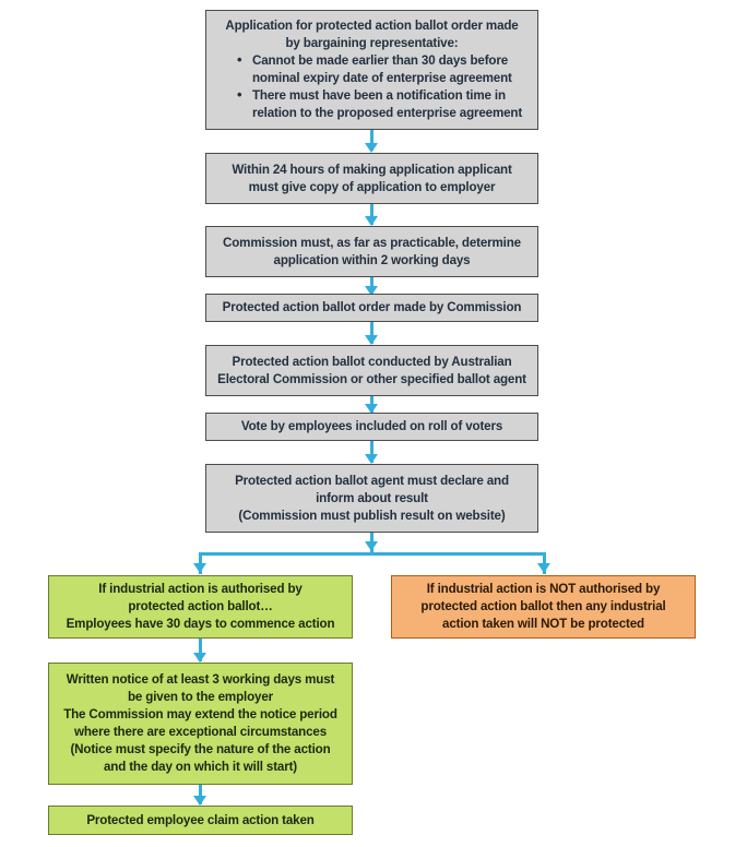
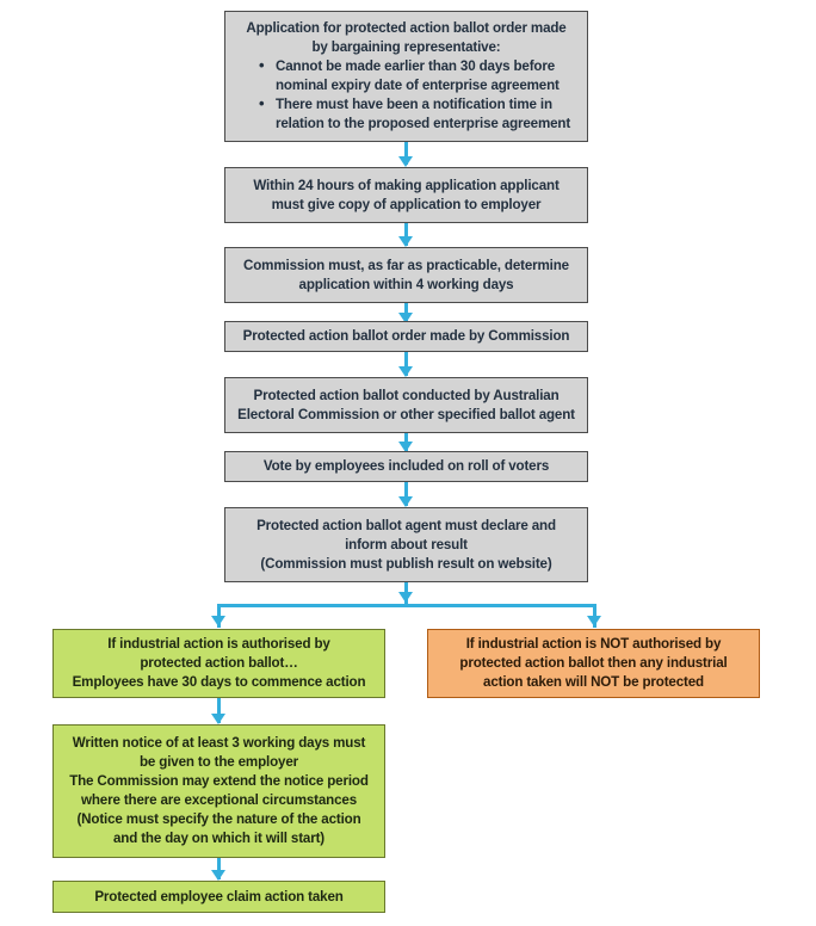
  Application for protected action ballot order made
  by bargaining representative:
  Cannot be made earlier than 30 days before nominal expiry date of enterprise agreement
  There must have been a notification time in relation to the proposed enterprise agreement
  Within 24 hours of making application applicant
  must give copy of application to employer
  Commission must, as far as practicable, determine
- application within 2 working days
+ application within 4 working days
  Protected action ballot order made by Commission
  Protected action ballot conducted by Australian
  Electoral Commission or other specified ballot agent
  Vote by employees included on roll of voters
  Protected action ballot agent must declare and
  inform about result
  (Commission must publish result on website)
  If industrial action is authorised by
  protected action ballot…
  Employees have 30 days to commence action
  If industrial action is NOT authorised by
  protected action ballot then any industrial
  action taken will NOT be protected
  Written notice of at least 3 working days must
  be given to the employer
  The Commission may extend the notice period
  where there are exceptional circumstances
  (Notice must specify the nature of the action
  and the day on which it will start)
  Protected employee claim action taken
